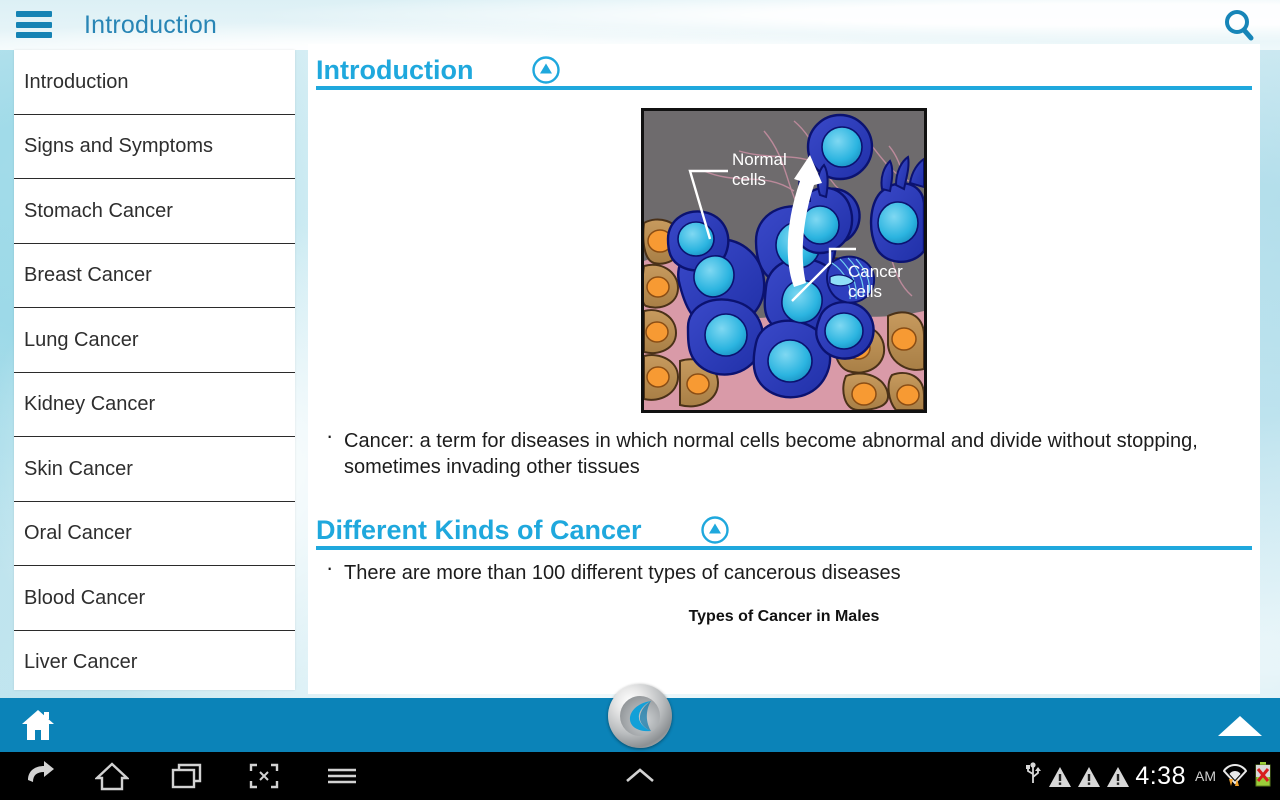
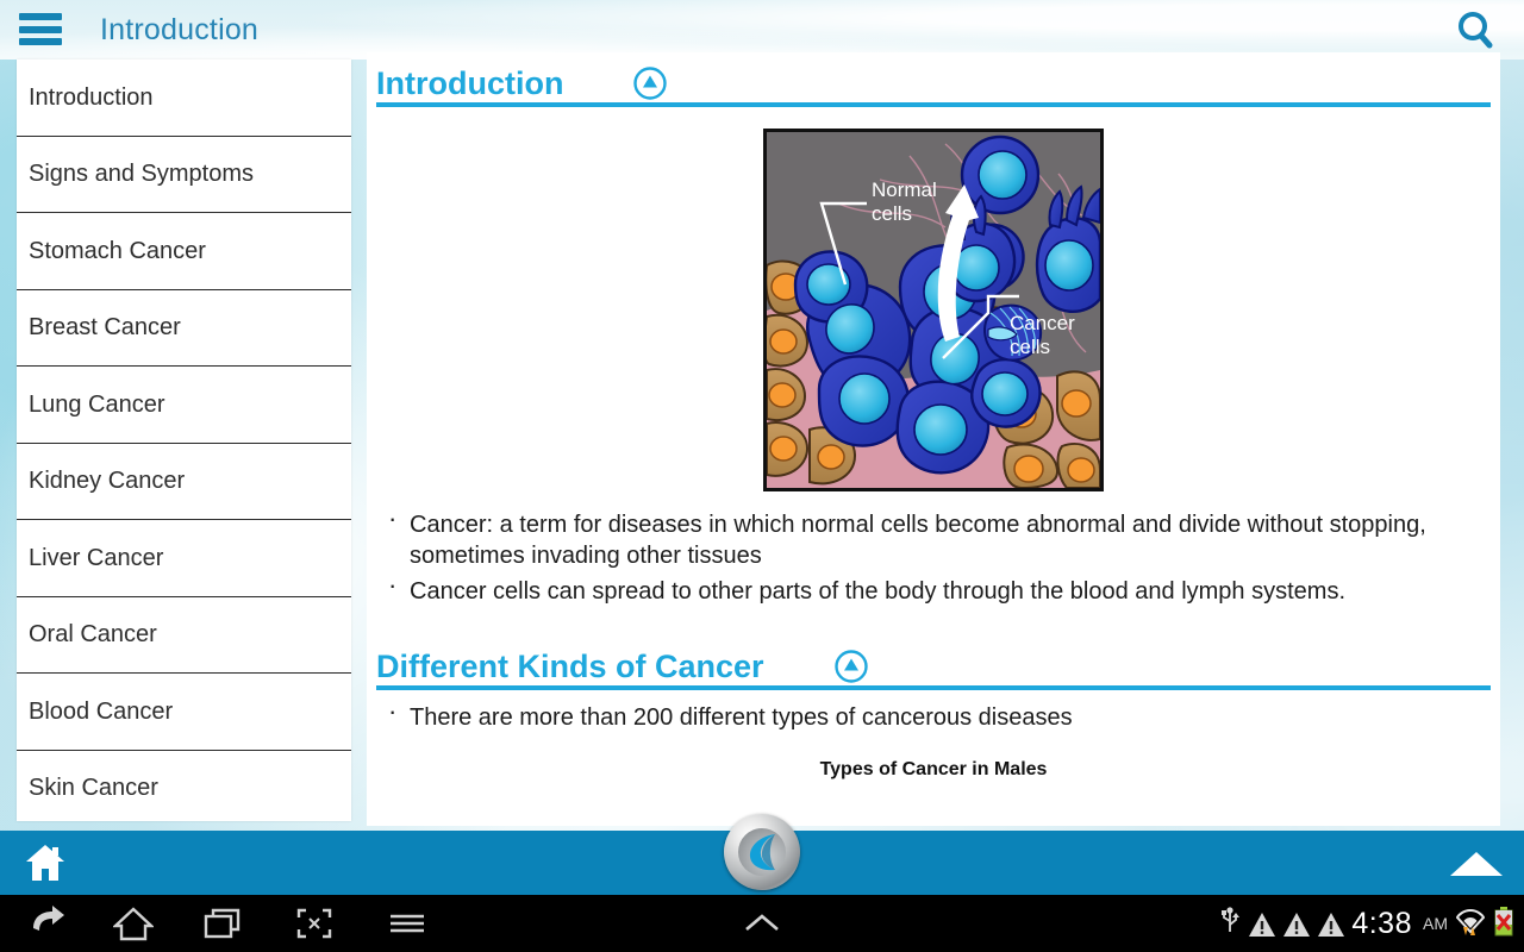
  Introduction
  Introduction
  Signs and Symptoms
  Stomach Cancer
  Breast Cancer
  Lung Cancer
  Kidney Cancer
- Skin Cancer
+ Liver Cancer
  Oral Cancer
  Blood Cancer
- Liver Cancer
+ Skin Cancer
  Introduction
  Normal
  cells
  Cancer
  cells
  Cancer: a term for diseases in which normal cells become abnormal and divide without stopping, sometimes invading other tissues
+ Cancer cells can spread to other parts of the body through the blood and lymph systems.
  Different Kinds of Cancer
- There are more than 100 different types of cancerous diseases
+ There are more than 200 different types of cancerous diseases
  Types of Cancer in Males
  4:38
  AM
